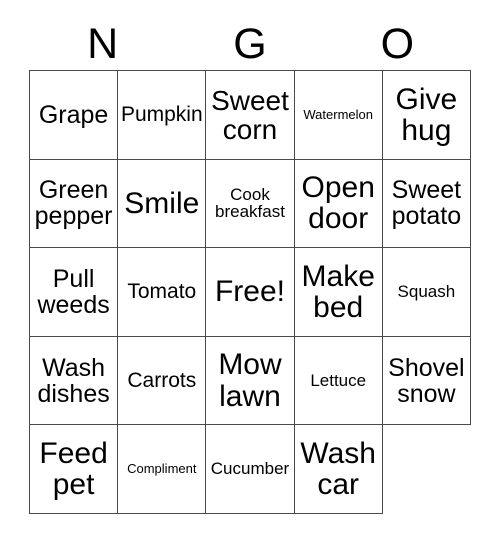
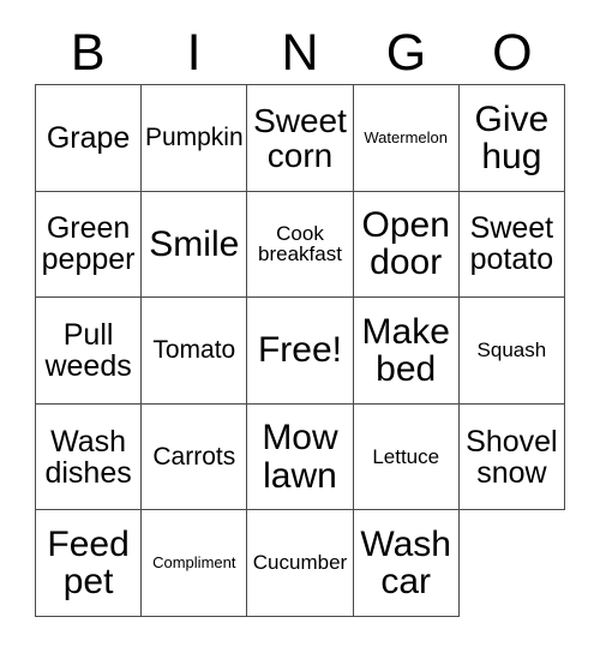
+ B
+ I
  N
  G
  O
  Grape
  Pumpkin
  Sweet
  corn
  Watermelon
  Give
  hug
  Green
  pepper
  Smile
  Cook
  breakfast
  Open
  door
  Sweet
  potato
  Pull
  weeds
  Tomato
  Free!
  Make
  bed
  Squash
  Wash
  dishes
  Carrots
  Mow
  lawn
  Lettuce
  Shovel
  snow
  Feed
  pet
  Compliment
  Cucumber
  Wash
  car
